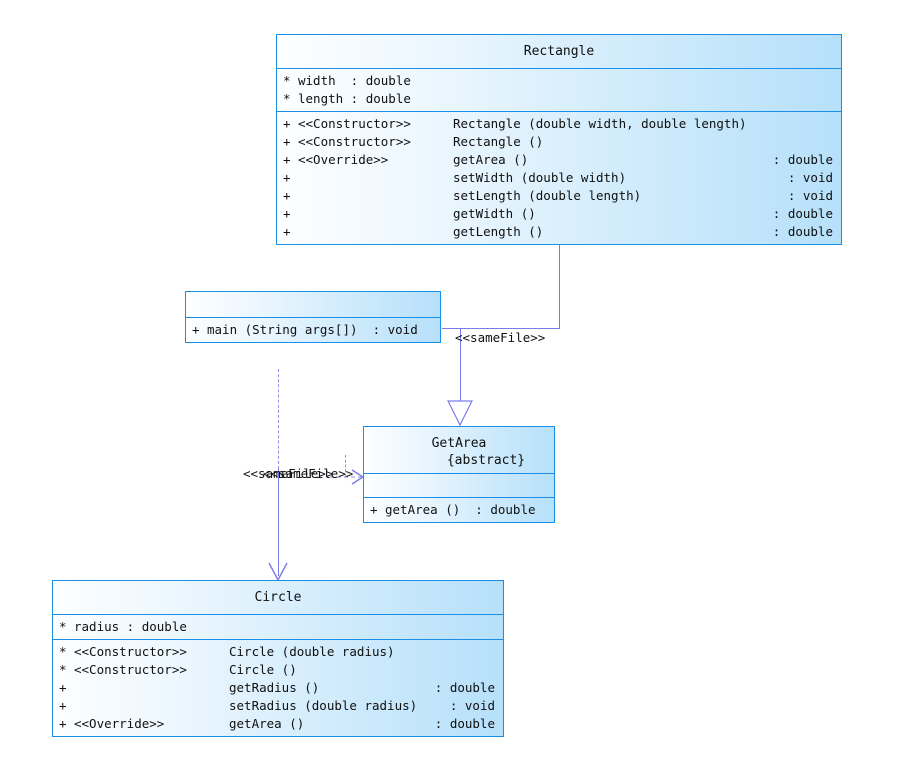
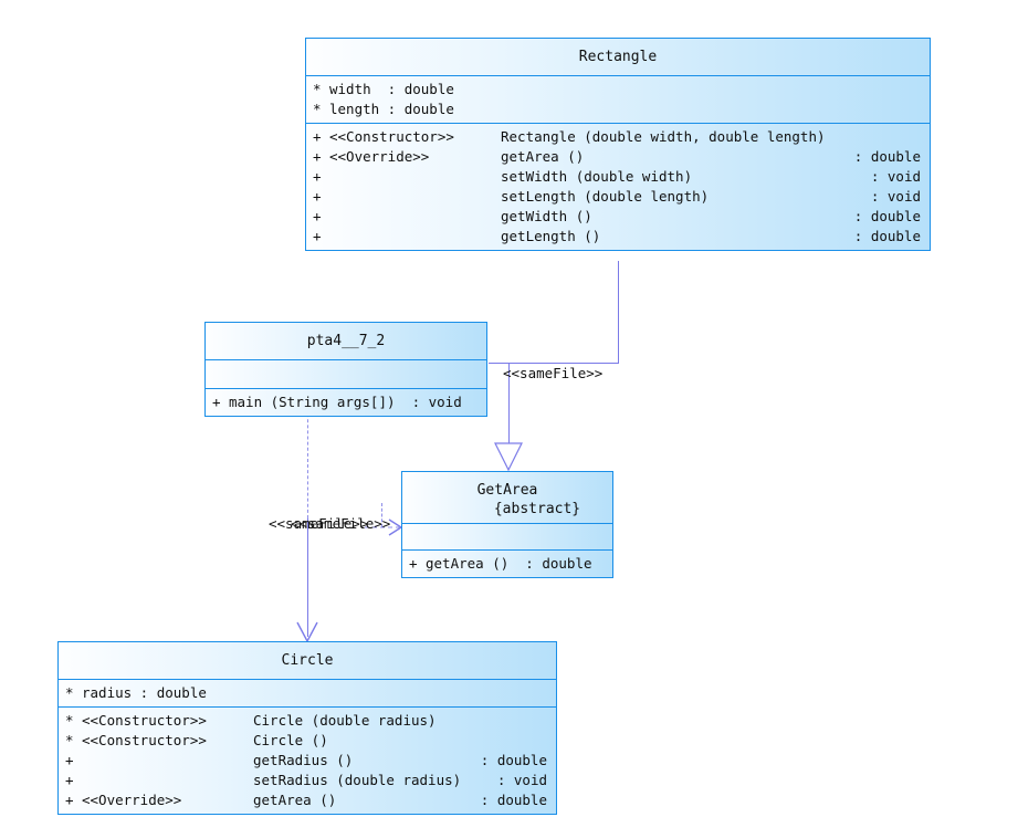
  <<sameFile>>
  <<sameFile>>
  <<sameFile>>
  Rectangle
  * width : double
  * length : double
  + <<Constructor>> Rectangle (double width, double length)
- + <<Constructor>> Rectangle ()
  : double
  + <<Override>> getArea ()
  : void
  + setWidth (double width)
  : void
  + setLength (double length)
  : double
  + getWidth ()
  : double
  + getLength ()
+ pta4__7_2
  + main (String args[]) : void
  GetArea
  {abstract}
  + getArea () : double
  Circle
  * radius : double
  * <<Constructor>> Circle (double radius)
  * <<Constructor>> Circle ()
  : double
  + getRadius ()
  : void
  + setRadius (double radius)
  : double
  + <<Override>> getArea ()
